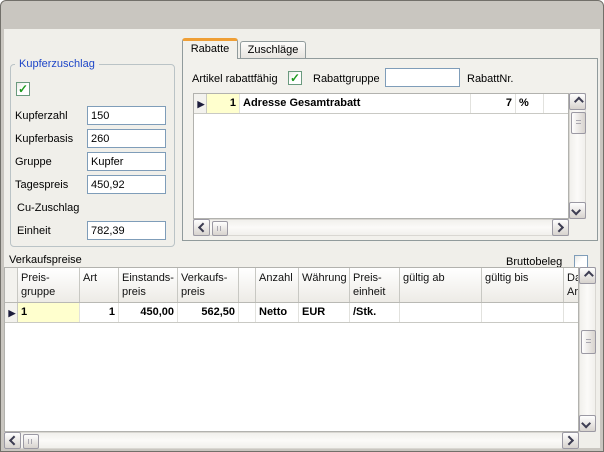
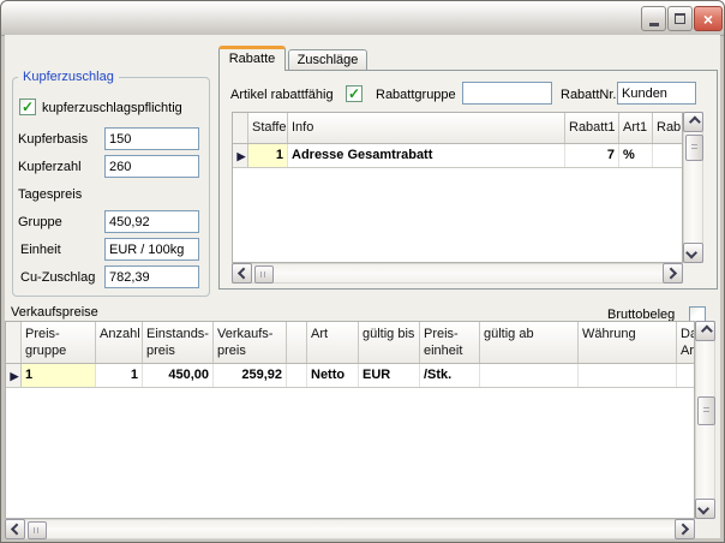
+ ×
  Kupferzuschlag
  ✓
+ kupferzuschlagspflichtig
- Kupferzahl
+ Kupferbasis
  150
- Kupferbasis
+ Kupferzahl
  260
- Gruppe
+ Tagespreis
- Kupfer
- Tagespreis
+ Gruppe
  450,92
- Cu-Zuschlag
+ Einheit
+ EUR / 100kg
- Einheit
+ Cu-Zuschlag
  782,39
  Rabatte
  Zuschläge
  Artikel rabattfähig
  ✓
  Rabattgruppe
  RabattNr.
+ Kunden
+ Staffel
+ Info
+ Rabatt1
+ Art1
+ Rab
  ▶
  1
  Adresse Gesamtrabatt
  7
  %
  Verkaufspreise
  Bruttobeleg
  Preis-
  gruppe
- Art
+ Anzahl
  Einstands-
  preis
  Verkaufs-
  preis
- Anzahl
+ Art
- Währung
+ gültig bis
  Preis-
  einheit
  gültig ab
- gültig bis
+ Währung
  ▶
  1
  1
  450,00
- 562,50
+ 259,92
  Netto
  EUR
  /Stk.
